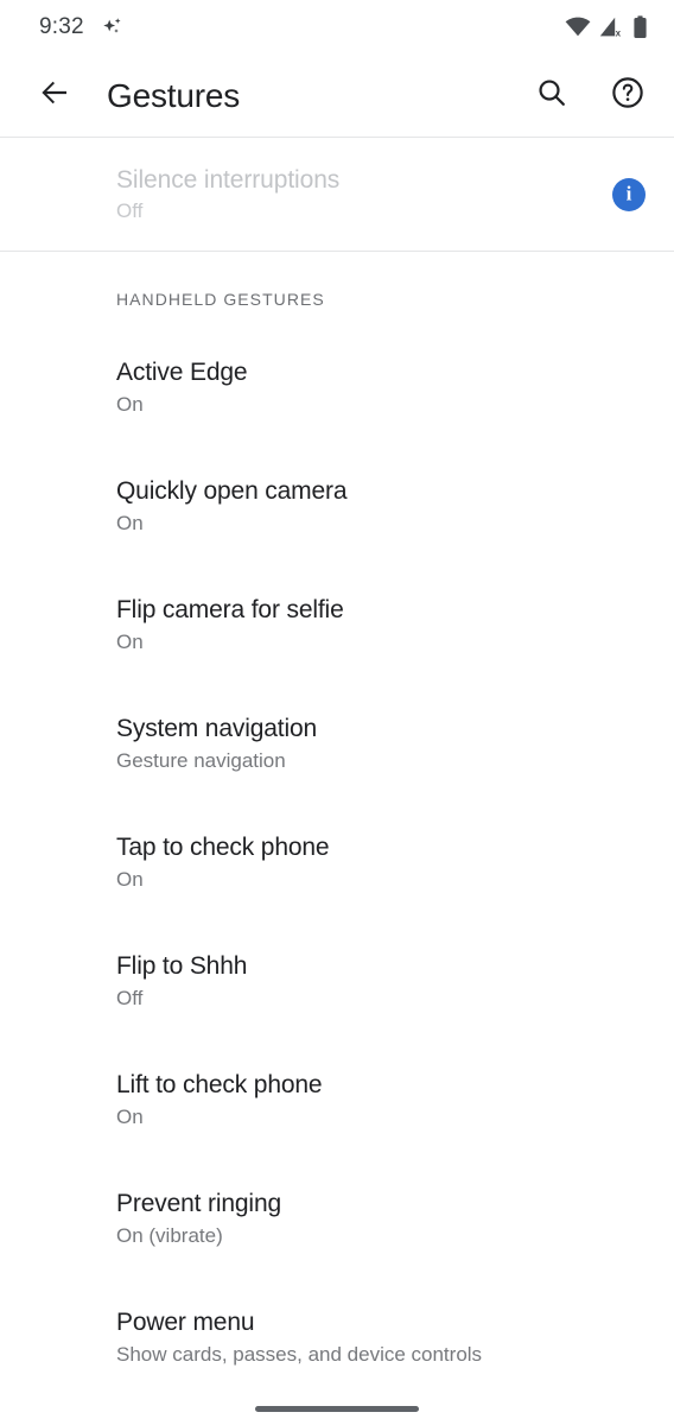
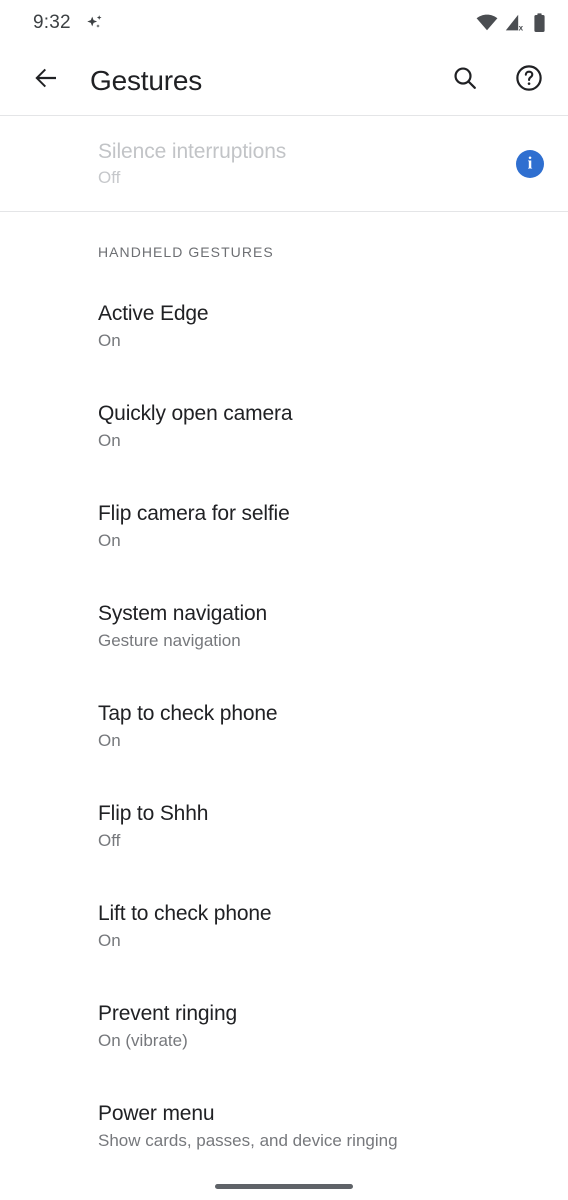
  9:32
  x
  Gestures
  Silence interruptions
  Off
  i
  HANDHELD GESTURES
  Active Edge
  On
  Quickly open camera
  On
  Flip camera for selfie
  On
  System navigation
  Gesture navigation
  Tap to check phone
  On
  Flip to Shhh
  Off
  Lift to check phone
  On
  Prevent ringing
  On (vibrate)
  Power menu
- Show cards, passes, and device controls
+ Show cards, passes, and device ringing
